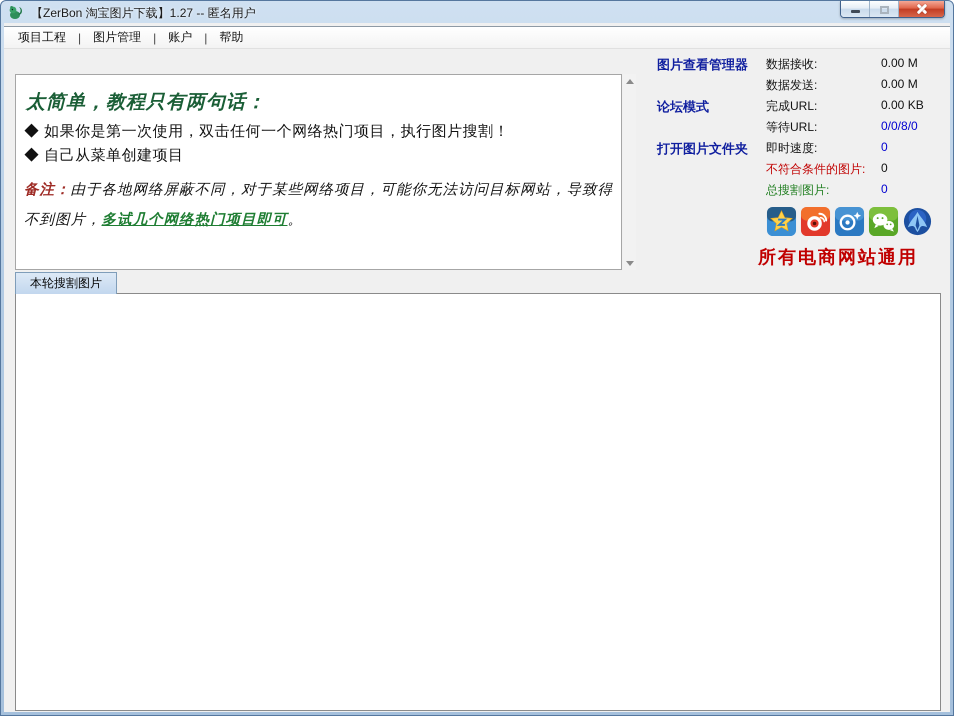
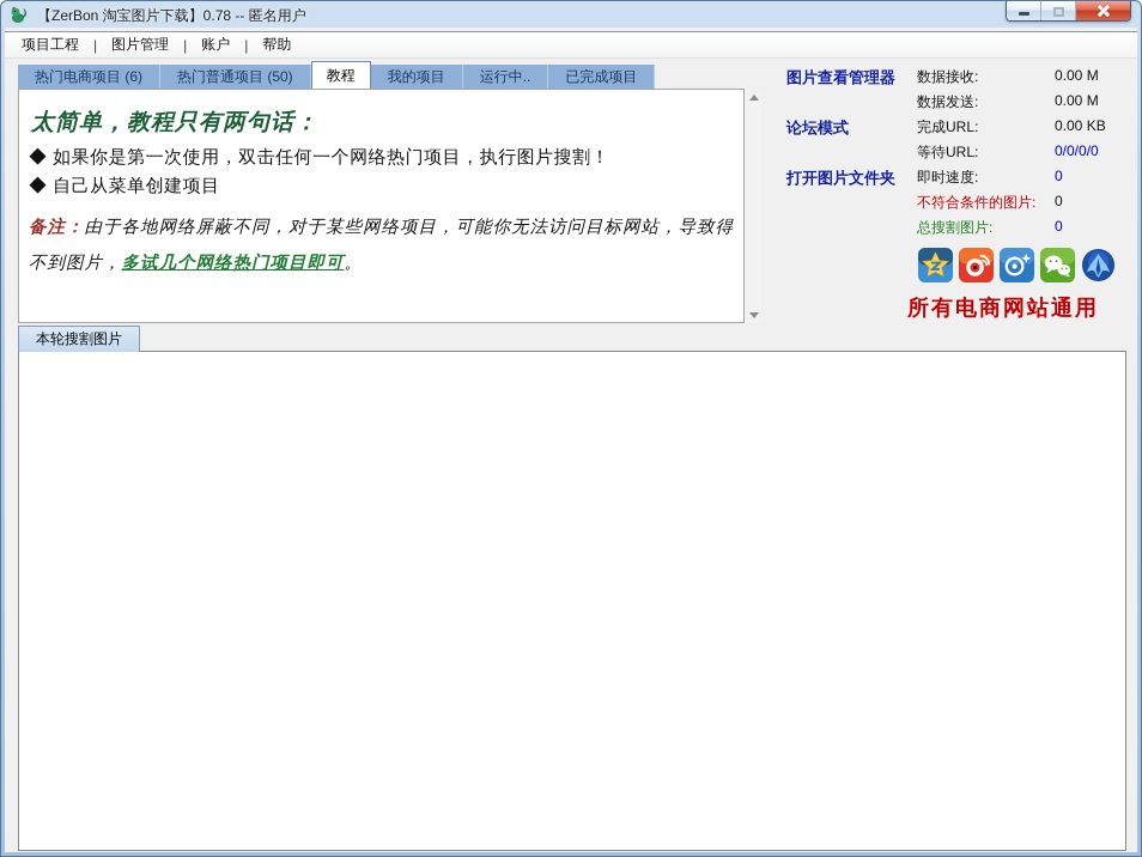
- 【ZerBon 淘宝图片下载】1.27 -- 匿名用户
+ 【ZerBon 淘宝图片下载】0.78 -- 匿名用户
  项目工程
  |
  图片管理
  |
  账户
  |
  帮助
+ 热门电商项目 (6)
+ 热门普通项目 (50)
+ 教程
+ 我的项目
+ 运行中..
+ 已完成项目
  太简单，教程只有两句话：
  ◆ 如果你是第一次使用，双击任何一个网络热门项目，执行图片搜割！
  ◆ 自己从菜单创建项目
  备注：由于各地网络屏蔽不同，对于某些网络项目，可能你无法访问目标网站，导致得不到图片，多试几个网络热门项目即可。
  图片查看管理器
  论坛模式
  打开图片文件夹
  数据接收:
  0.00 M
  数据发送:
  0.00 M
  完成URL:
  0.00 KB
  等待URL:
- 0/0/8/0
+ 0/0/0/0
  即时速度:
  0
  不符合条件的图片:
  0
  总搜割图片:
  0
  所有电商网站通用
  本轮搜割图片
